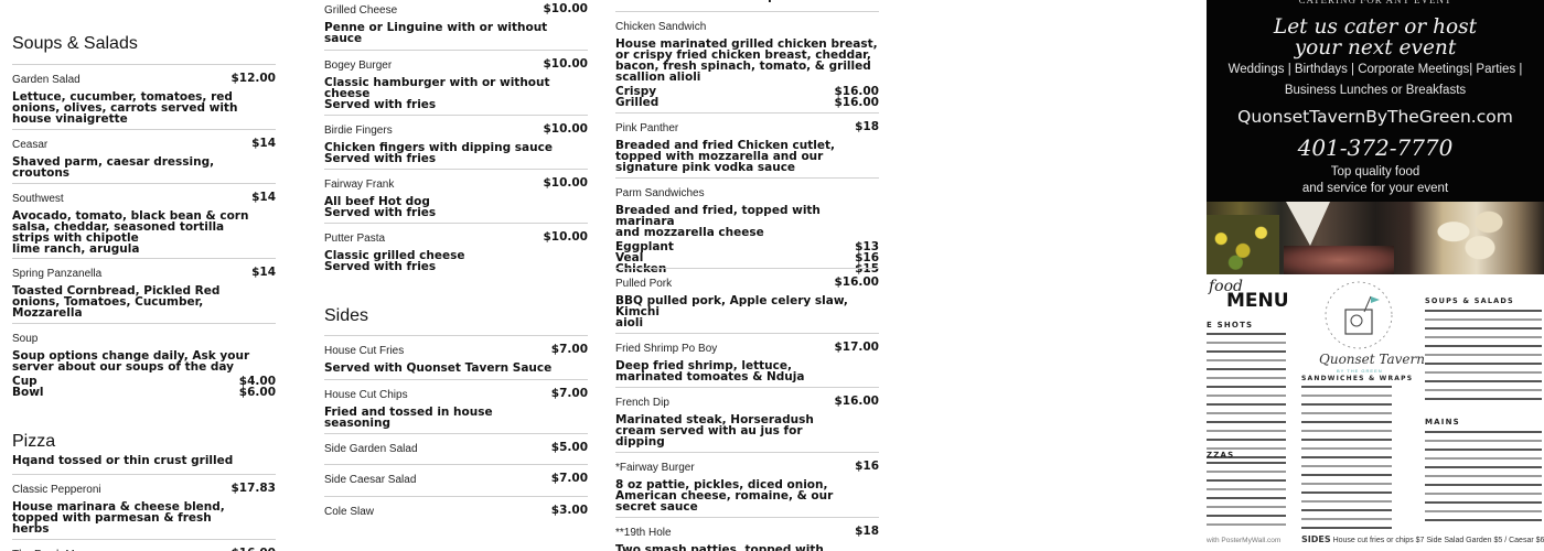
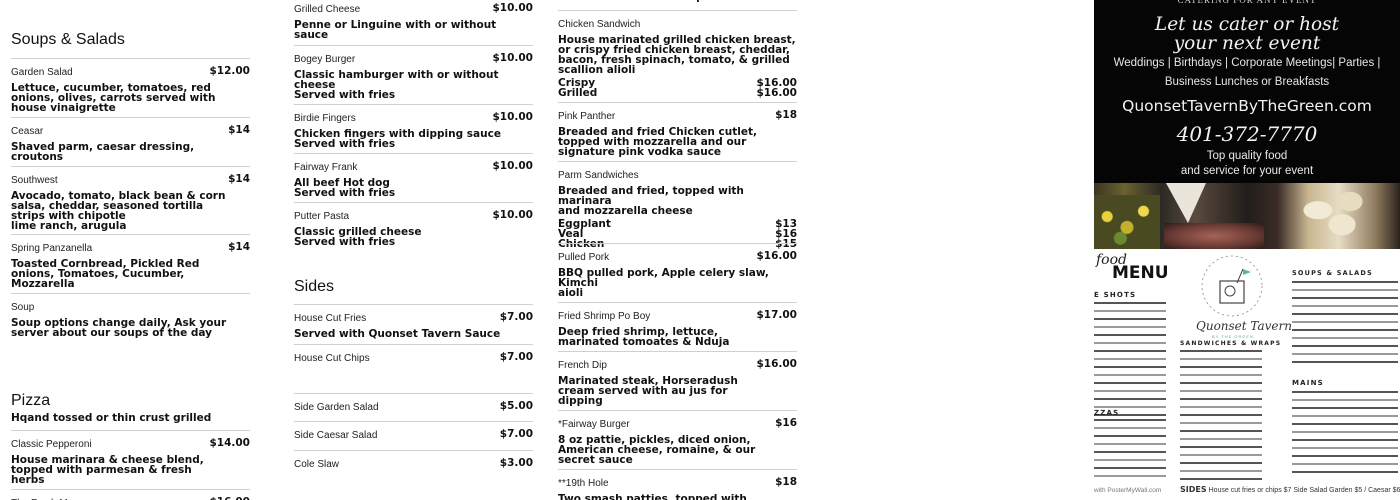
  Soups & Salads
  Garden Salad
  $12.00
  Lettuce, cucumber, tomatoes, red
  onions, olives, carrots served with
  house vinaigrette
  Ceasar
  $14
  Shaved parm, caesar dressing,
  croutons
  Southwest
  $14
  Avocado, tomato, black bean & corn
  salsa, cheddar, seasoned tortilla
  strips with chipotle
  lime ranch, arugula
  Spring Panzanella
  $14
  Toasted Cornbread, Pickled Red
  onions, Tomatoes, Cucumber,
  Mozzarella
  Soup
  Soup options change daily, Ask your
  server about our soups of the day
- Cup
- $4.00
- Bowl
- $6.00
  Pizza
  Hqand tossed or thin crust grilled
  Classic Pepperoni
- $17.83
+ $14.00
  House marinara & cheese blend,
  topped with parmesan & fresh
  herbs
  Grilled Cheese
  $10.00
  Penne or Linguine with or without
  sauce
  Bogey Burger
  $10.00
  Classic hamburger with or without
  cheese
  Served with fries
  Birdie Fingers
  $10.00
  Chicken fingers with dipping sauce
  Served with fries
  Fairway Frank
  $10.00
  All beef Hot dog
  Served with fries
  Putter Pasta
  $10.00
  Classic grilled cheese
  Served with fries
  Sides
  House Cut Fries
  $7.00
  Served with Quonset Tavern Sauce
  House Cut Chips
  $7.00
- Fried and tossed in house
- seasoning
  Side Garden Salad
  $5.00
  Side Caesar Salad
  $7.00
  Cole Slaw
  $3.00
  Chicken Sandwich
  House marinated grilled chicken breast,
  or crispy fried chicken breast, cheddar,
  bacon, fresh spinach, tomato, & grilled
  scallion alioli
  Crispy
  $16.00
  Grilled
  $16.00
  Pink Panther
  $18
  Breaded and fried Chicken cutlet,
  topped with mozzarella and our
  signature pink vodka sauce
  Parm Sandwiches
  Breaded and fried, topped with marinara
  and mozzarella cheese
  Eggplant
  $13
  Veal
  $16
  Chicken
  $15
  Pulled Pork
  $16.00
  BBQ pulled pork, Apple celery slaw,
  Kimchi
  aioli
  Fried Shrimp Po Boy
  $17.00
  Deep fried shrimp, lettuce,
  marinated tomoates & Nduja
  French Dip
  $16.00
  Marinated steak, Horseradush
  cream served with au jus for
  dipping
  *Fairway Burger
  $16
  8 oz pattie, pickles, diced onion,
  American cheese, romaine, & our
  secret sauce
  **19th Hole
  $18
  Two smash patties, topped with
  CATERING FOR ANY EVENT
  Let us cater or host
  your next event
  Weddings | Birthdays | Corporate Meetings| Parties |
  Business Lunches or Breakfasts
  QuonsetTavernByTheGreen.com
  401-372-7770
  Top quality food
  and service for your event
  food
  MENU
  Quonset Tavern
  E SHOTS
  ZZAS
  SOUPS & SALADS
  MAINS
